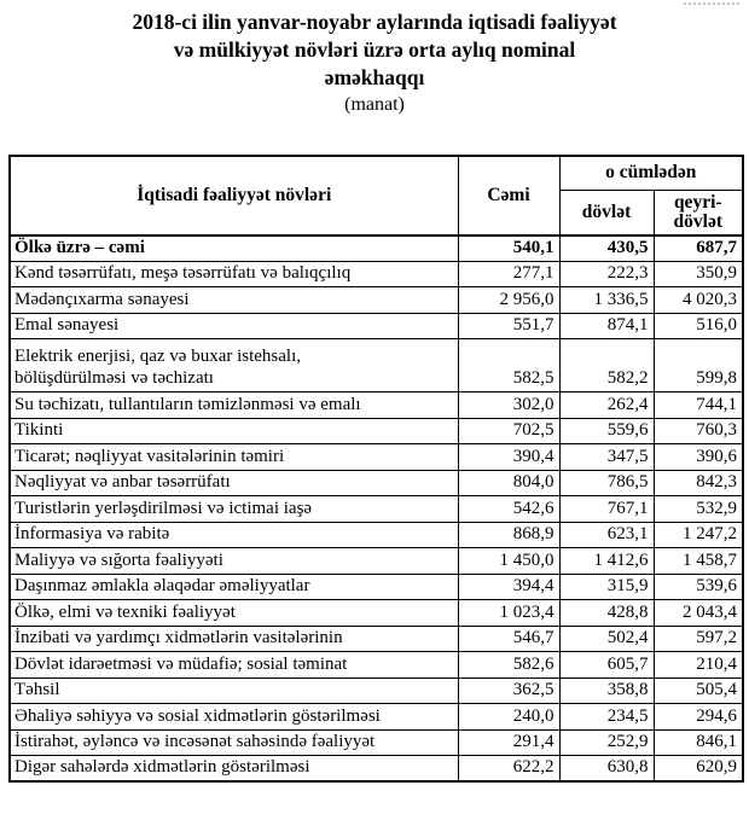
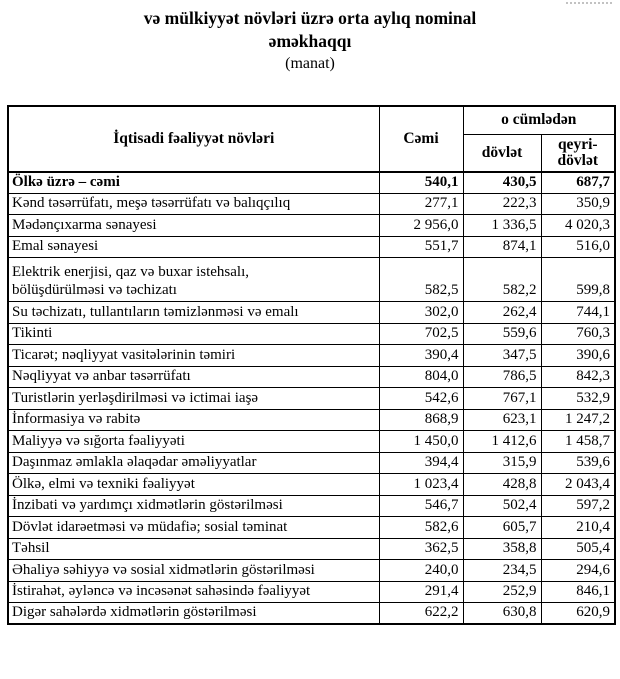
- 2018-ci ilin yanvar-noyabr aylarında iqtisadi fəaliyyət
  və mülkiyyət növləri üzrə orta aylıq nominal
  əməkhaqqı
  (manat)
  İqtisadi fəaliyyət növləri	Cəmi	o cümlədən
  dövlət	qeyri-dövlət
  Ölkə üzrə – cəmi	540,1	430,5	687,7
  Kənd təsərrüfatı, meşə təsərrüfatı və balıqçılıq	277,1	222,3	350,9
  Mədənçıxarma sənayesi	2 956,0	1 336,5	4 020,3
  Emal sənayesi	551,7	874,1	516,0
  Elektrik enerjisi, qaz və buxar istehsalı, bölüşdürülməsi və təchizatı	582,5	582,2	599,8
  Su təchizatı, tullantıların təmizlənməsi və emalı	302,0	262,4	744,1
  Tikinti	702,5	559,6	760,3
  Ticarət; nəqliyyat vasitələrinin təmiri	390,4	347,5	390,6
  Nəqliyyat və anbar təsərrüfatı	804,0	786,5	842,3
  Turistlərin yerləşdirilməsi və ictimai iaşə	542,6	767,1	532,9
  İnformasiya və rabitə	868,9	623,1	1 247,2
  Maliyyə və sığorta fəaliyyəti	1 450,0	1 412,6	1 458,7
  Daşınmaz əmlakla əlaqədar əməliyyatlar	394,4	315,9	539,6
  Ölkə, elmi və texniki fəaliyyət	1 023,4	428,8	2 043,4
- İnzibati və yardımçı xidmətlərin vasitələrinin	546,7	502,4	597,2
+ İnzibati və yardımçı xidmətlərin göstərilməsi	546,7	502,4	597,2
  Dövlət idarəetməsi və müdafiə; sosial təminat	582,6	605,7	210,4
  Təhsil	362,5	358,8	505,4
  Əhaliyə səhiyyə və sosial xidmətlərin göstərilməsi	240,0	234,5	294,6
  İstirahət, əyləncə və incəsənət sahəsində fəaliyyət	291,4	252,9	846,1
  Digər sahələrdə xidmətlərin göstərilməsi	622,2	630,8	620,9
